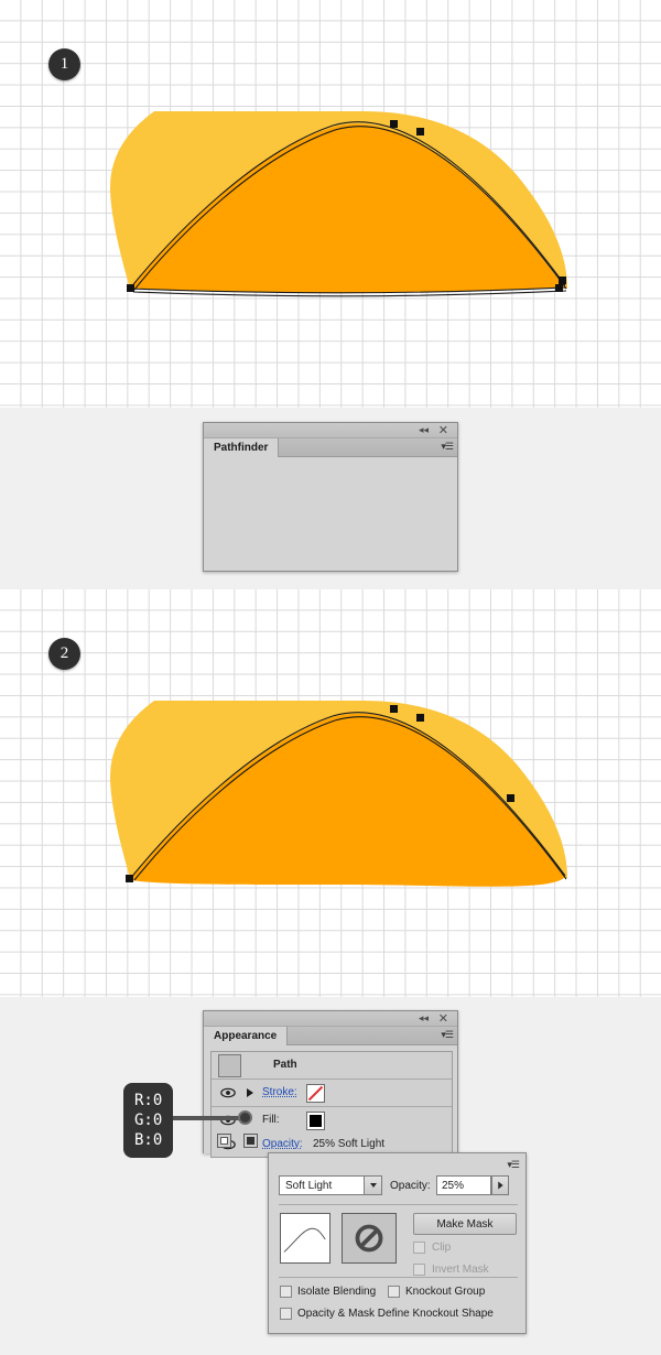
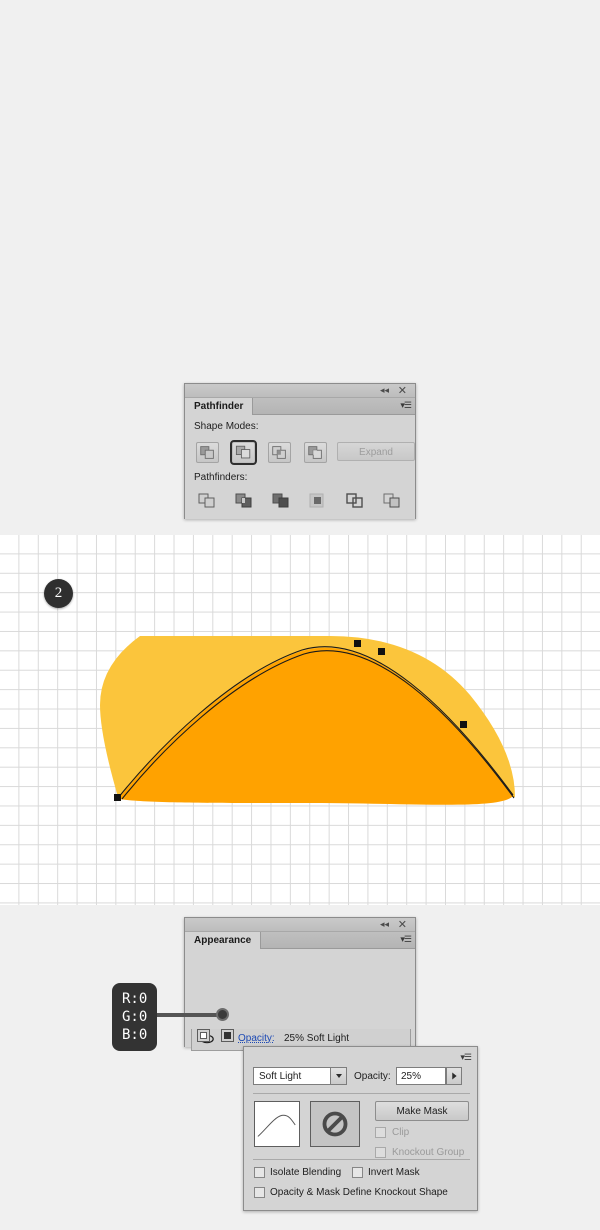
- 1
  ◂◂
  ✕
  Pathfinder
  ▾☰
+ Shape Modes:
+ Expand
+ Pathfinders:
  2
  ◂◂
  ✕
  Appearance
  ▾☰
- Path
- Stroke:
- Fill:
  Opacity:
  25% Soft Light
  R:0
  G:0
  B:0
  ▾☰
  Soft Light
  Opacity:
  25%
  Make Mask
  Clip
- Invert Mask
+ Knockout Group
  Isolate Blending
- Knockout Group
+ Invert Mask
  Opacity & Mask Define Knockout Shape
